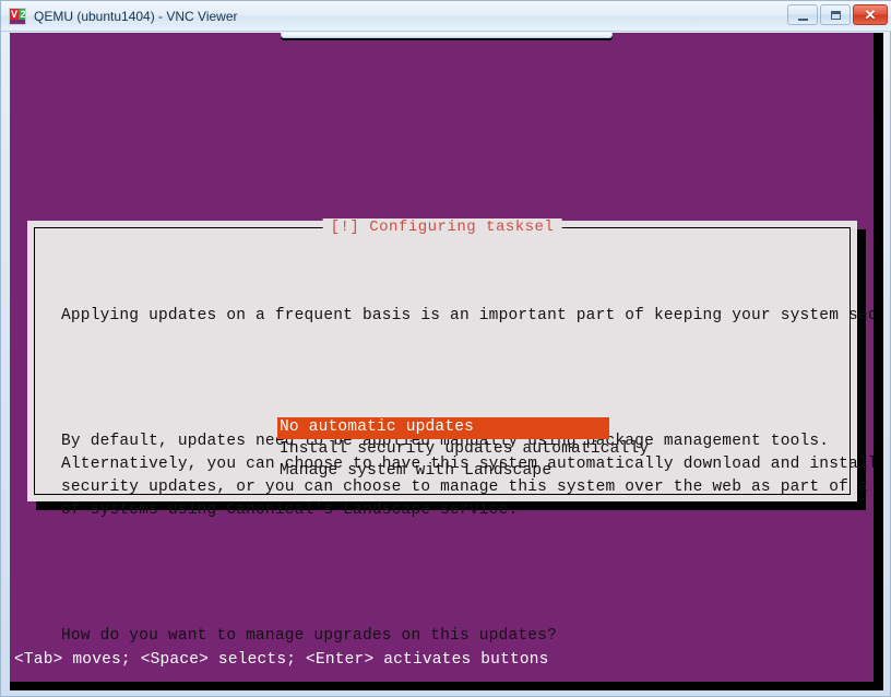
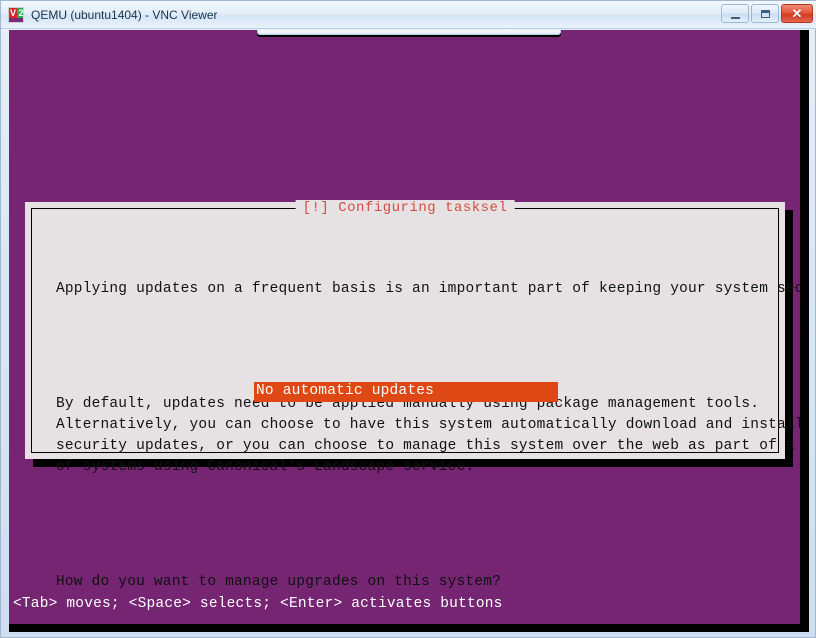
  V
  2
  QEMU (ubuntu1404) - VNC Viewer
  ✕
  [!] Configuring tasksel
  Applying updates on a frequent basis is an important part of keeping your system sec
  By default, updates need to be applied manually using package management tools.
  Alternatively, you can choose to have this system automatically download and install
  security updates, or you can choose to manage this system over the web as part of a
  of systems using Canonical's Landscape service.
- How do you want to manage upgrades on this updates?
+ How do you want to manage upgrades on this system?
  No automatic updates
- Install security updates automatically
- Manage system with Landscape
  <Tab> moves; <Space> selects; <Enter> activates buttons
